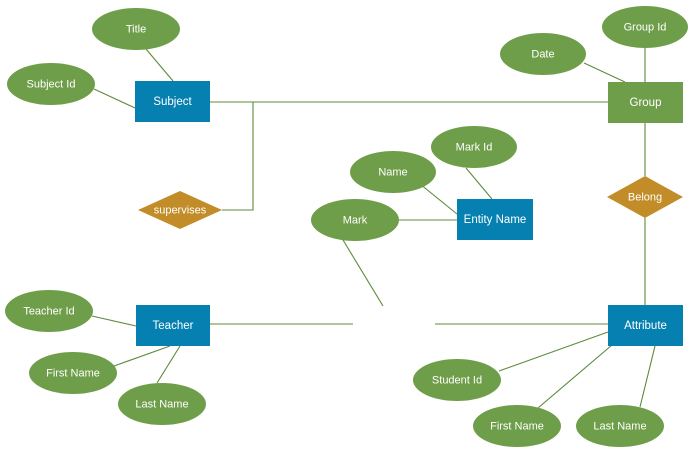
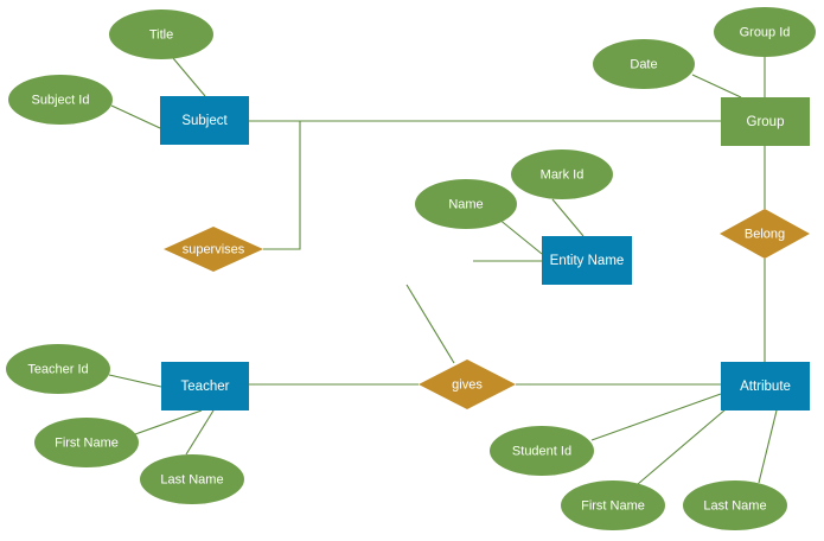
  Subject
  Group
  Entity Name
  Teacher
  Attribute
  Title
  Subject Id
  Group Id
  Date
  Mark Id
  Name
- Mark
  Teacher Id
  First Name
  Last Name
  Student Id
  First Name
  Last Name
  supervises
  Belong
+ gives
